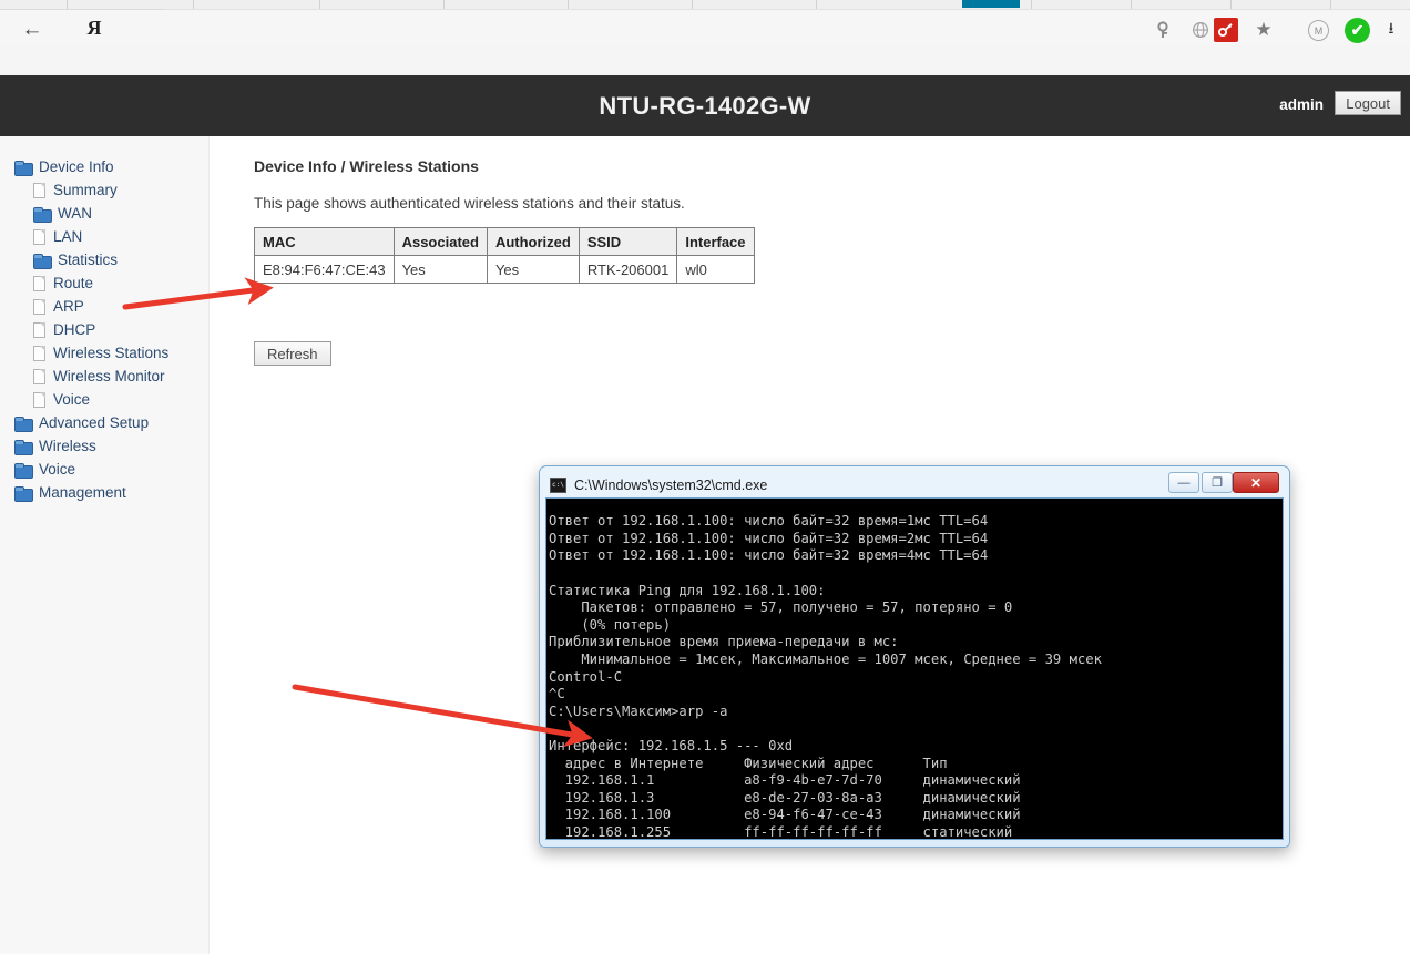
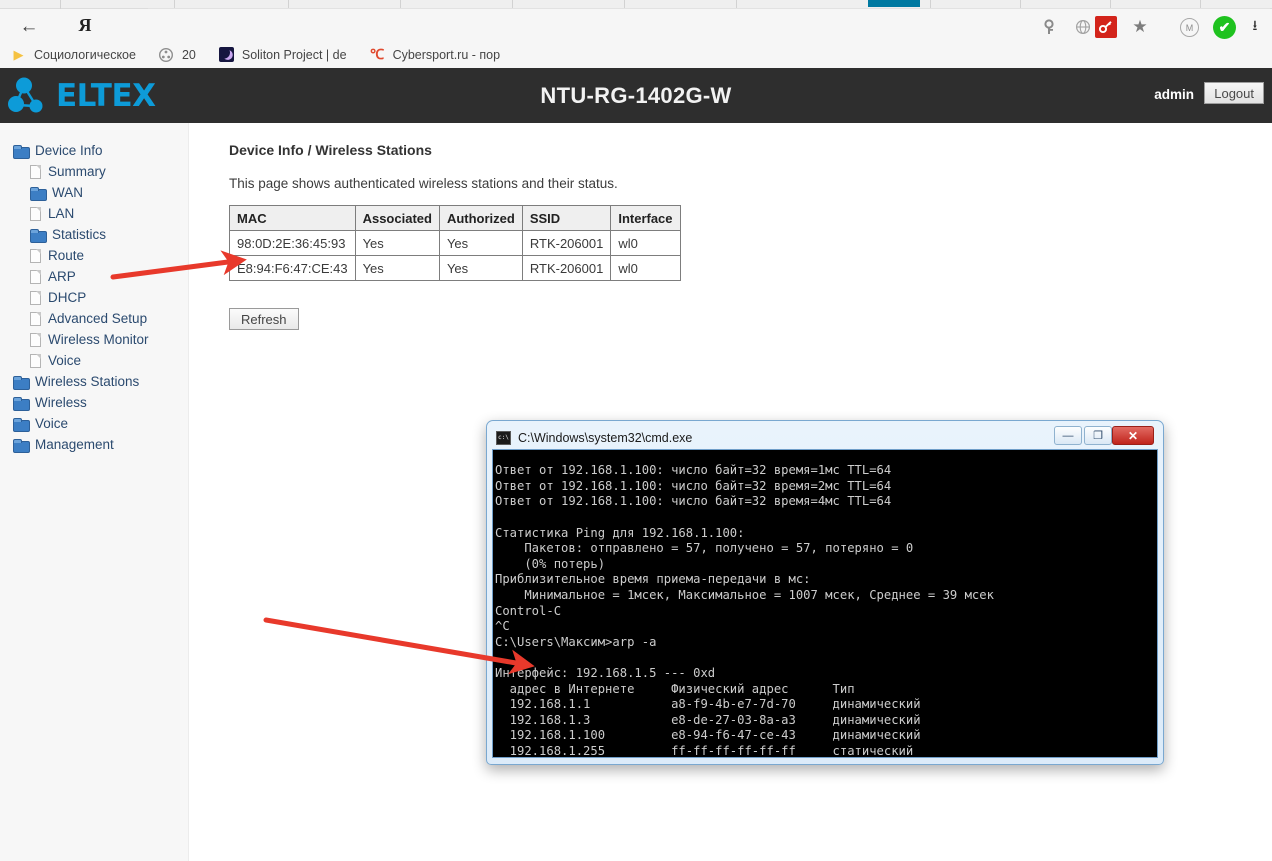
  ←
  Я
  ★
  M
  ✔
  ⭳
+ ▶
+ Социологическое
+ 20
+ Soliton Project | de
+ ℃
+ Cybersport.ru - пор
+ ELTEX
  NTU-RG-1402G-W
  admin
  Logout
  Device Info
  Summary
  WAN
  LAN
  Statistics
  Route
  ARP
  DHCP
- Wireless Stations
+ Advanced Setup
  Wireless Monitor
  Voice
- Advanced Setup
+ Wireless Stations
  Wireless
  Voice
  Management
  Device Info / Wireless Stations
  This page shows authenticated wireless stations and their status.
  MAC	Associated	Authorized	SSID	Interface
+ 98:0D:2E:36:45:93	Yes	Yes	RTK-206001	wl0
  E8:94:F6:47:CE:43	Yes	Yes	RTK-206001	wl0
  Refresh
  C:\Windows\system32\cmd.exe
  —
  ❐
  ✕
  Ответ от 192.168.1.100: число байт=32 время=1мс TTL=64
  Ответ от 192.168.1.100: число байт=32 время=2мс TTL=64
  Ответ от 192.168.1.100: число байт=32 время=4мс TTL=64
  Статистика Ping для 192.168.1.100:
  Пакетов: отправлено = 57, получено = 57, потеряно = 0
  (0% потерь)
  Приблизительное время приема-передачи в мс:
  Минимальное = 1мсек, Максимальное = 1007 мсек, Среднее = 39 мсек
  Control-C
  ^C
  C:\Users\Максим>arp -a
  Интерфейс: 192.168.1.5 --- 0xd
  адрес в Интернете Физический адрес Тип
  192.168.1.1 a8-f9-4b-e7-7d-70 динамический
  192.168.1.3 e8-de-27-03-8a-a3 динамический
  192.168.1.100 e8-94-f6-47-ce-43 динамический
  192.168.1.255 ff-ff-ff-ff-ff-ff статический
